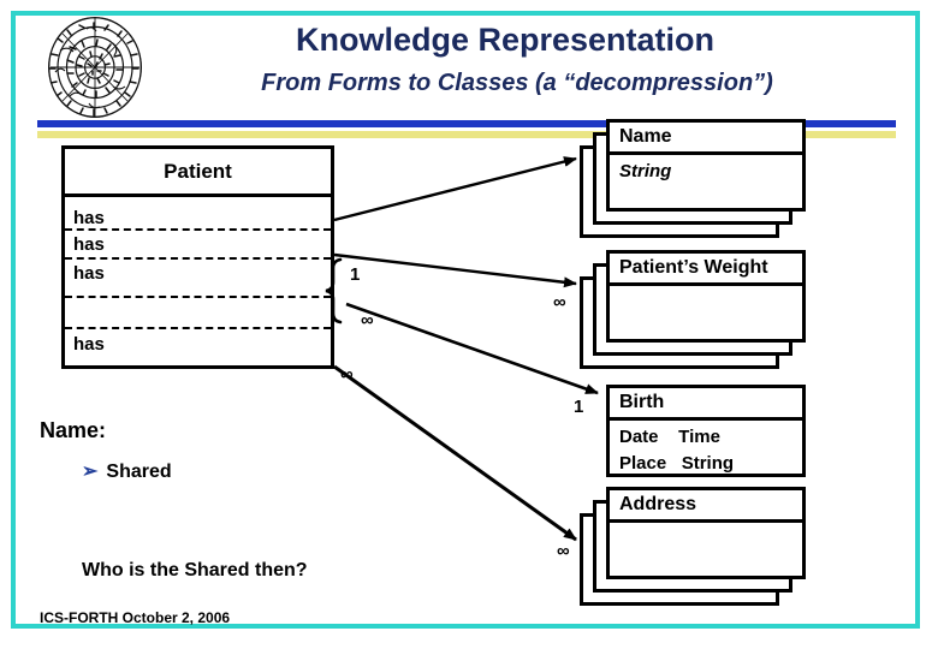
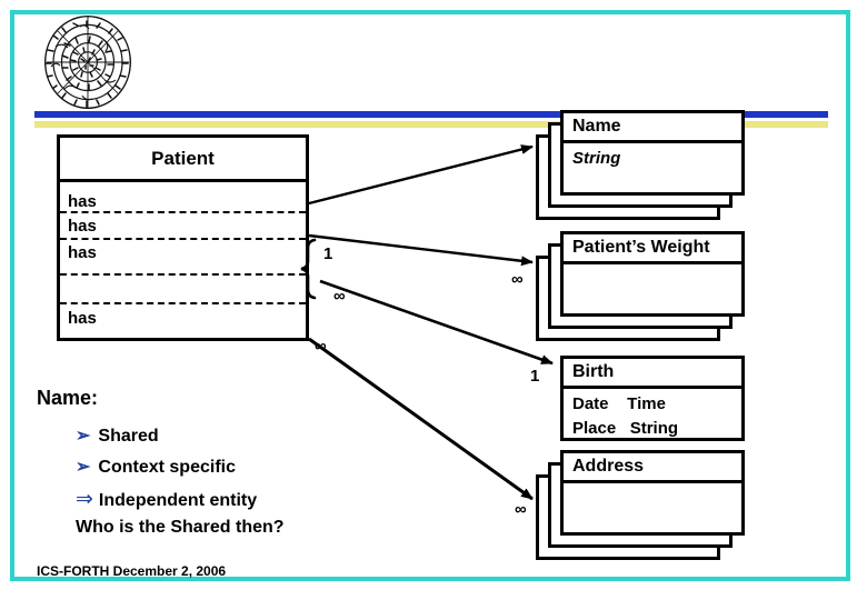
- Knowledge Representation
- From Forms to Classes (a “decompression”)
  Patient
  has
  has
  has
  has
  Name
  String
  Patient’s Weight
  Birth
  Date Time
  Place String
  Address
  1
  ∞
  ∞
  ∞
  1
  ∞
  Name:
  ➢ Shared
+ ➢ Context specific
+ ⇒ Independent entity
  Who is the Shared then?
- ICS-FORTH October 2, 2006
+ ICS-FORTH December 2, 2006
